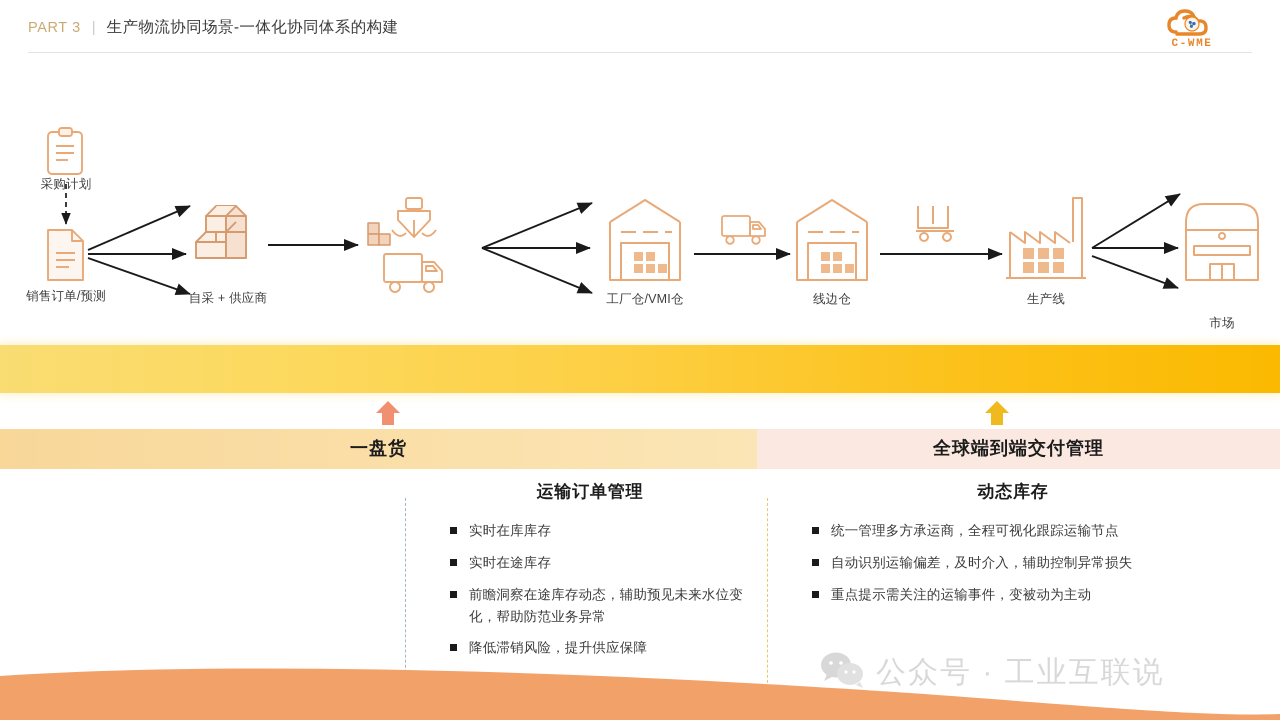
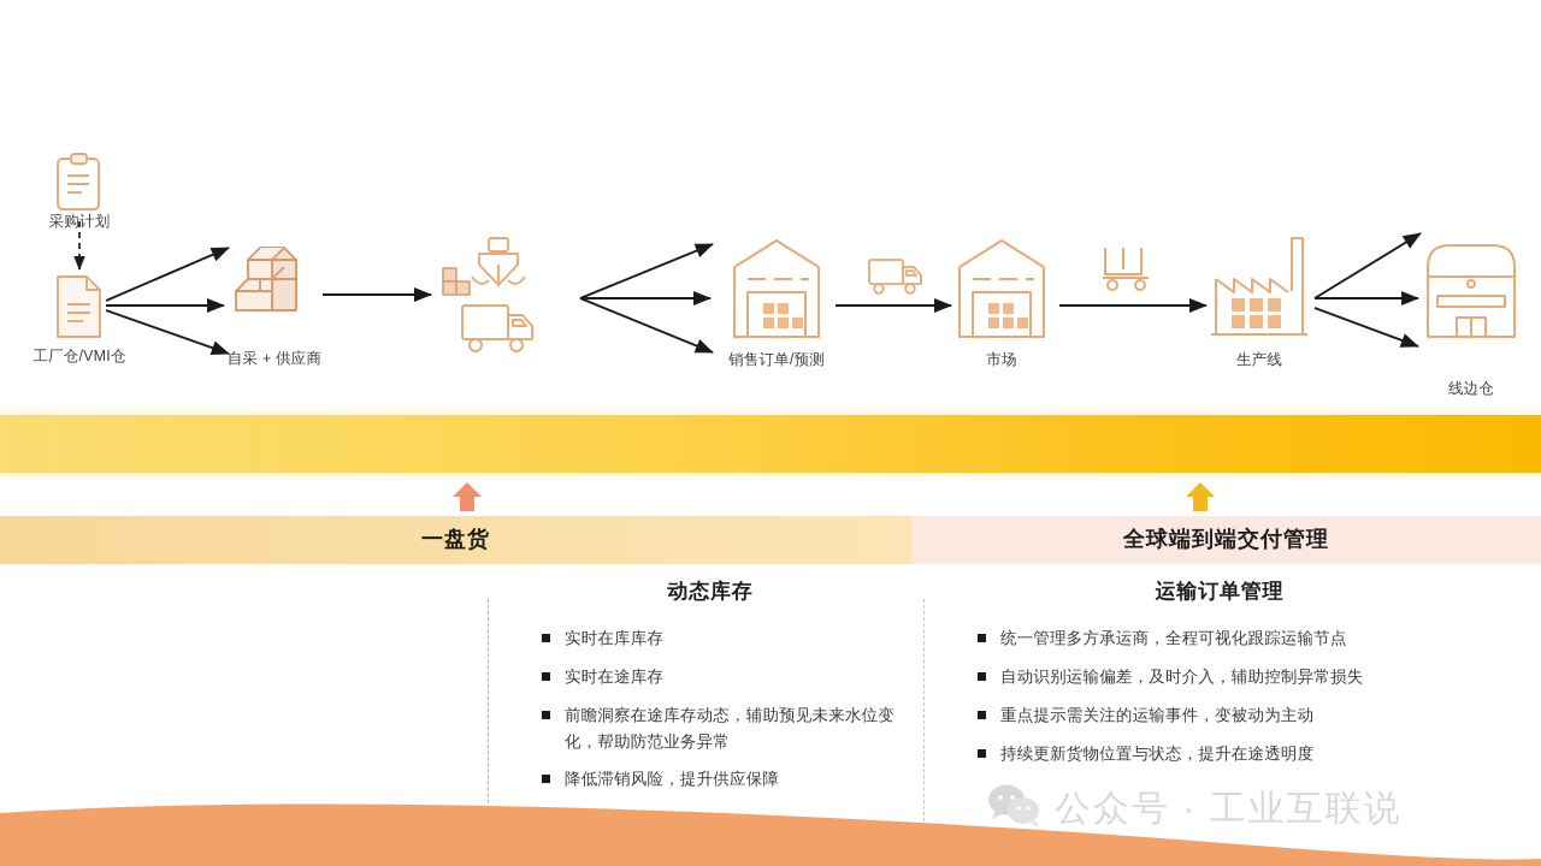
- PART 3
- |
- 生产物流协同场景-一体化协同体系的构建
- C-WME
  采购计划
- 销售订单/预测
+ 工厂仓/VMI仓
  自采 + 供应商
- 工厂仓/VMI仓
+ 销售订单/预测
- 线边仓
+ 市场
  生产线
- 市场
+ 线边仓
  一盘货
  全球端到端交付管理
- 运输订单管理
+ 动态库存
  实时在库库存
  实时在途库存
  前瞻洞察在途库存动态，辅助预见未来水位变化，帮助防范业务异常
  降低滞销风险，提升供应保障
- 动态库存
+ 运输订单管理
  统一管理多方承运商，全程可视化跟踪运输节点
  自动识别运输偏差，及时介入，辅助控制异常损失
  重点提示需关注的运输事件，变被动为主动
+ 持续更新货物位置与状态，提升在途透明度
  公众号 · 工业互联说
